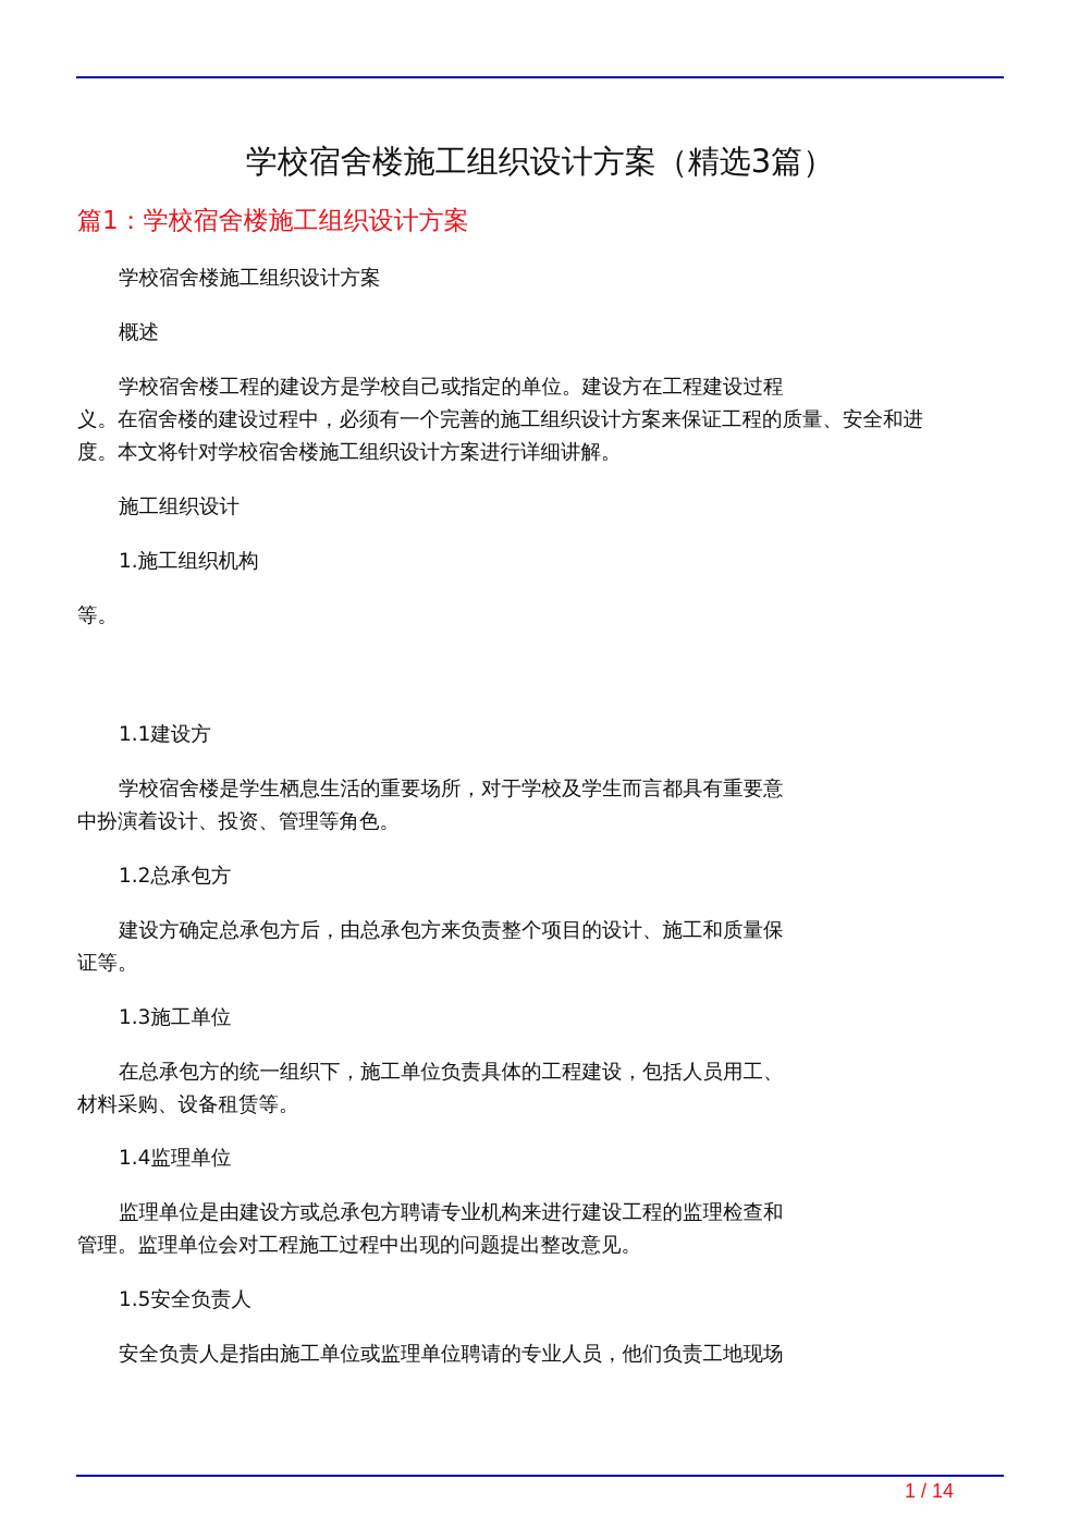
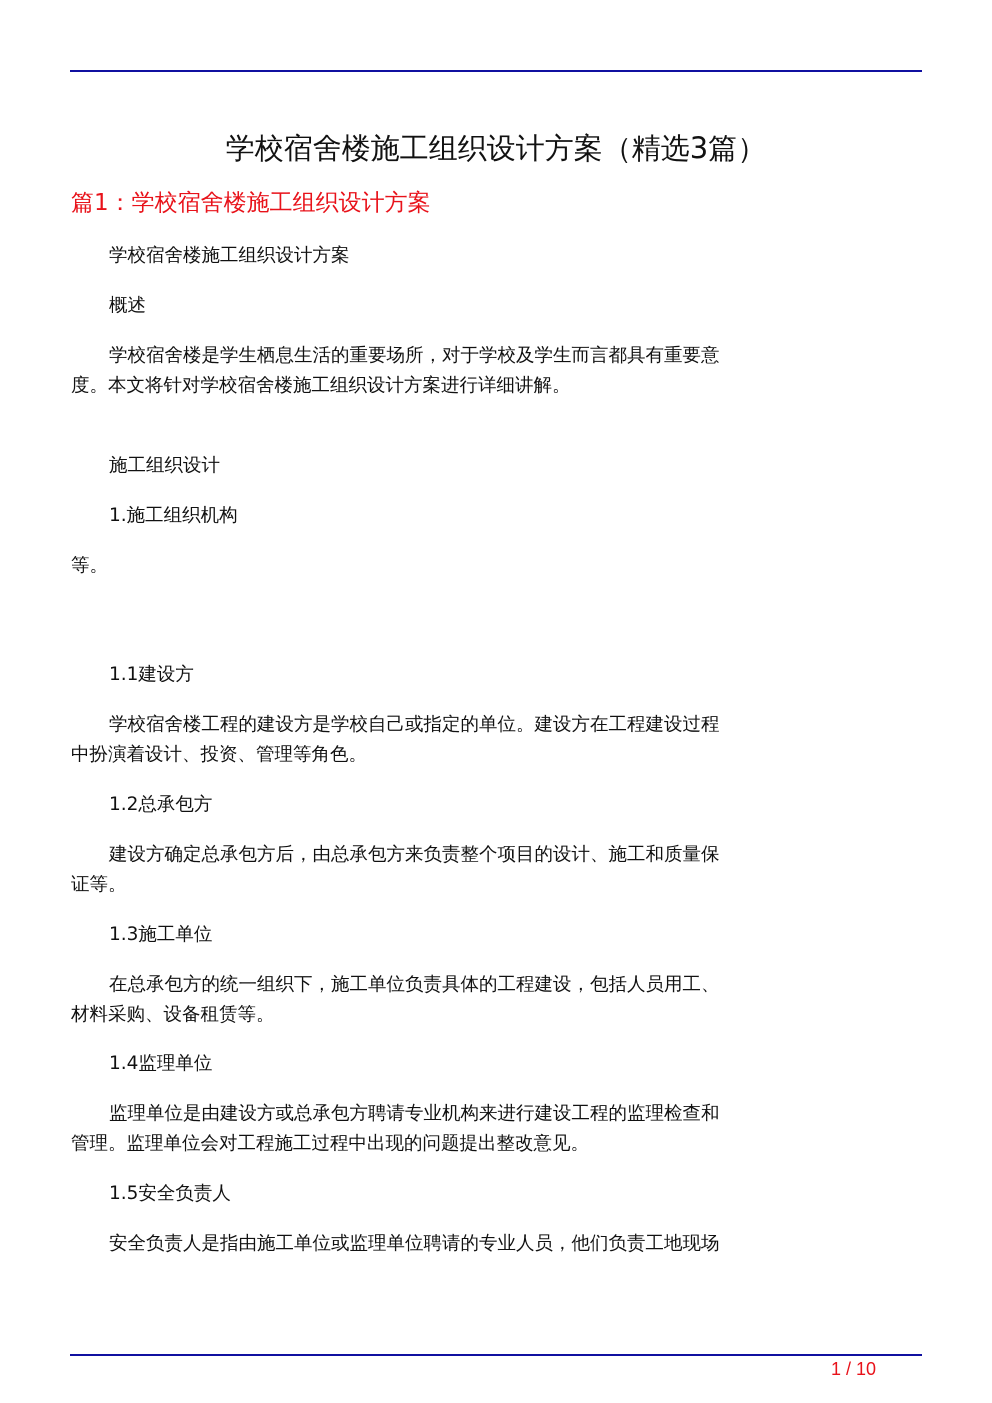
  学校宿舍楼施工组织设计方案（精选3篇）
  篇1：学校宿舍楼施工组织设计方案
  学校宿舍楼施工组织设计方案
  概述
- 学校宿舍楼工程的建设方是学校自己或指定的单位。建设方在工程建设过程
+ 学校宿舍楼是学生栖息生活的重要场所，对于学校及学生而言都具有重要意
- 义。在宿舍楼的建设过程中，必须有一个完善的施工组织设计方案来保证工程的质量、安全和进
  度。本文将针对学校宿舍楼施工组织设计方案进行详细讲解。
  施工组织设计
  1.施工组织机构
  等。
  1.1建设方
- 学校宿舍楼是学生栖息生活的重要场所，对于学校及学生而言都具有重要意
+ 学校宿舍楼工程的建设方是学校自己或指定的单位。建设方在工程建设过程
  中扮演着设计、投资、管理等角色。
  1.2总承包方
  建设方确定总承包方后，由总承包方来负责整个项目的设计、施工和质量保
  证等。
  1.3施工单位
  在总承包方的统一组织下，施工单位负责具体的工程建设，包括人员用工、
  材料采购、设备租赁等。
  1.4监理单位
  监理单位是由建设方或总承包方聘请专业机构来进行建设工程的监理检查和
  管理。监理单位会对工程施工过程中出现的问题提出整改意见。
  1.5安全负责人
  安全负责人是指由施工单位或监理单位聘请的专业人员，他们负责工地现场
- 1 / 14
+ 1 / 10
